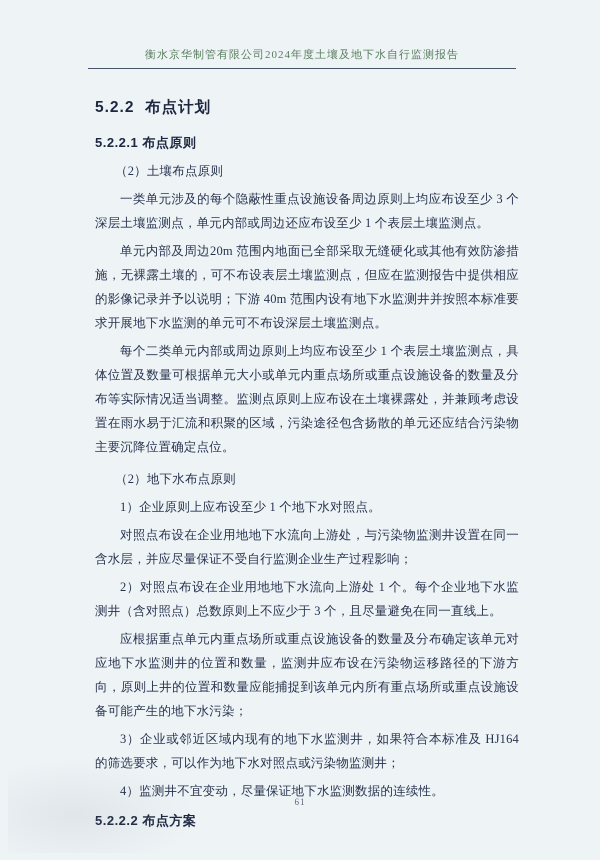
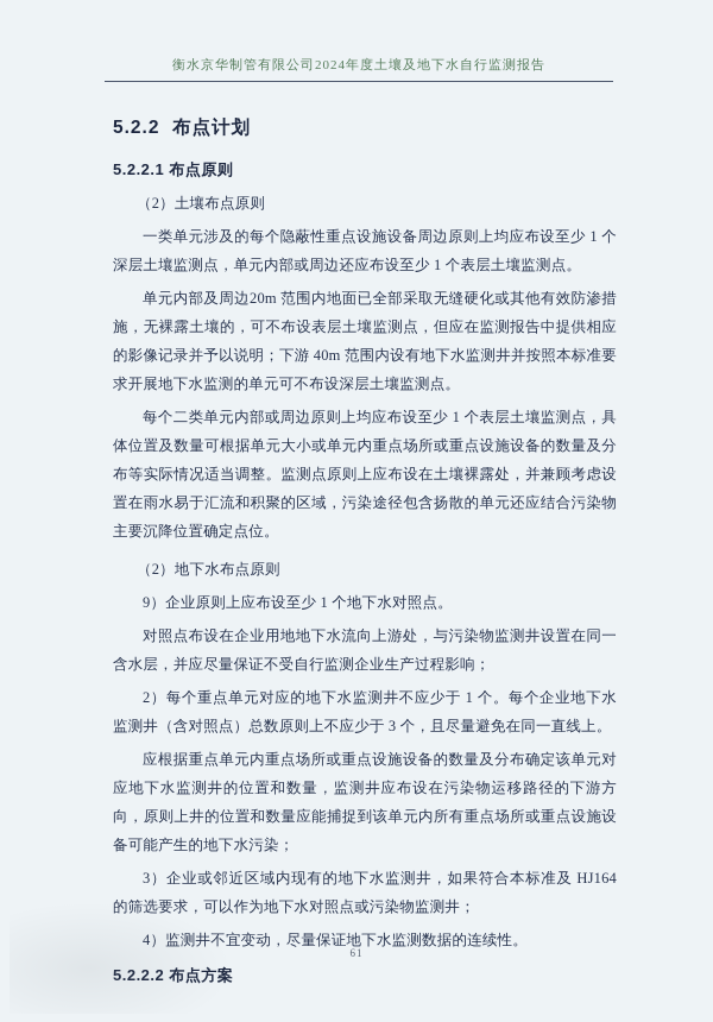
  衡水京华制管有限公司2024年度土壤及地下水自行监测报告
  5.2.2 布点计划
  5.2.2.1 布点原则
  （2）土壤布点原则
- 一类单元涉及的每个隐蔽性重点设施设备周边原则上均应布设至少 3 个深层土壤监测点，单元内部或周边还应布设至少 1 个表层土壤监测点。
+ 一类单元涉及的每个隐蔽性重点设施设备周边原则上均应布设至少 1 个深层土壤监测点，单元内部或周边还应布设至少 1 个表层土壤监测点。
  单元内部及周边20m 范围内地面已全部采取无缝硬化或其他有效防渗措施，无裸露土壤的，可不布设表层土壤监测点，但应在监测报告中提供相应的影像记录并予以说明；下游 40m 范围内设有地下水监测井并按照本标准要求开展地下水监测的单元可不布设深层土壤监测点。
  每个二类单元内部或周边原则上均应布设至少 1 个表层土壤监测点，具体位置及数量可根据单元大小或单元内重点场所或重点设施设备的数量及分布等实际情况适当调整。监测点原则上应布设在土壤裸露处，并兼顾考虑设置在雨水易于汇流和积聚的区域，污染途径包含扬散的单元还应结合污染物主要沉降位置确定点位。
  （2）地下水布点原则
- 1）企业原则上应布设至少 1 个地下水对照点。
+ 9）企业原则上应布设至少 1 个地下水对照点。
  对照点布设在企业用地地下水流向上游处，与污染物监测井设置在同一含水层，并应尽量保证不受自行监测企业生产过程影响；
- 2）对照点布设在企业用地地下水流向上游处 1 个。每个企业地下水监测井（含对照点）总数原则上不应少于 3 个，且尽量避免在同一直线上。
+ 2）每个重点单元对应的地下水监测井不应少于 1 个。每个企业地下水监测井（含对照点）总数原则上不应少于 3 个，且尽量避免在同一直线上。
  应根据重点单元内重点场所或重点设施设备的数量及分布确定该单元对应地下水监测井的位置和数量，监测井应布设在污染物运移路径的下游方向，原则上井的位置和数量应能捕捉到该单元内所有重点场所或重点设施设备可能产生的地下水污染；
  3）企业或邻近区域内现有的地下水监测井，如果符合本标准及 HJ164 作为地下水对照点或污染物监测井；
  变动，尽量保证地下水监测数据的连续性。
  61
